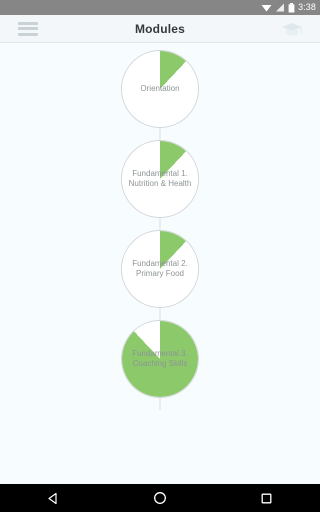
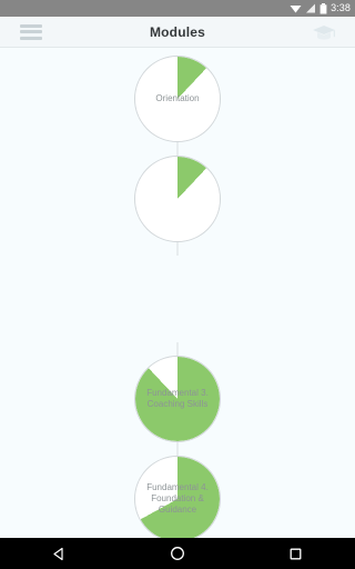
  3:38
  Modules
  Orientation
- Fundamental 1. Nutrition & Health
- Fundamental 2. Primary Food
  Fundamental 3. Coaching Skills
+ Fundamental 4. Foundation & Guidance
